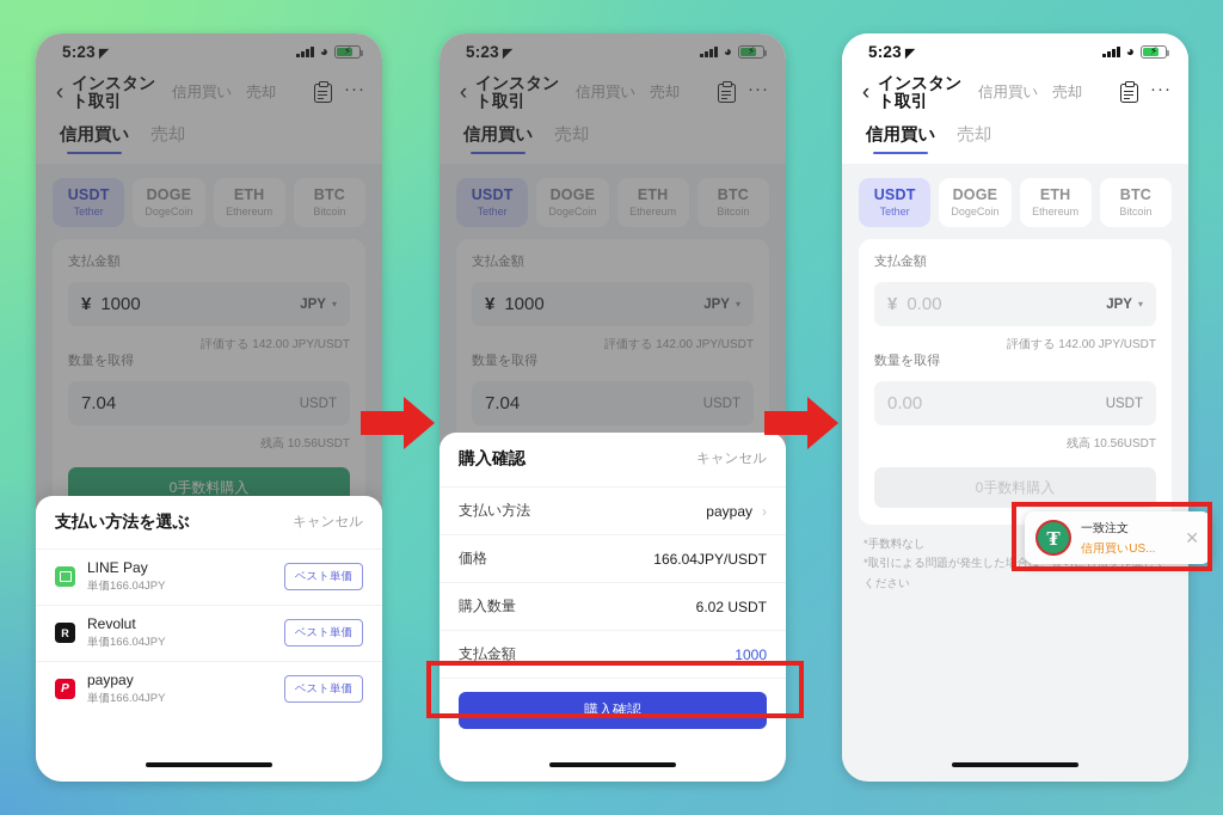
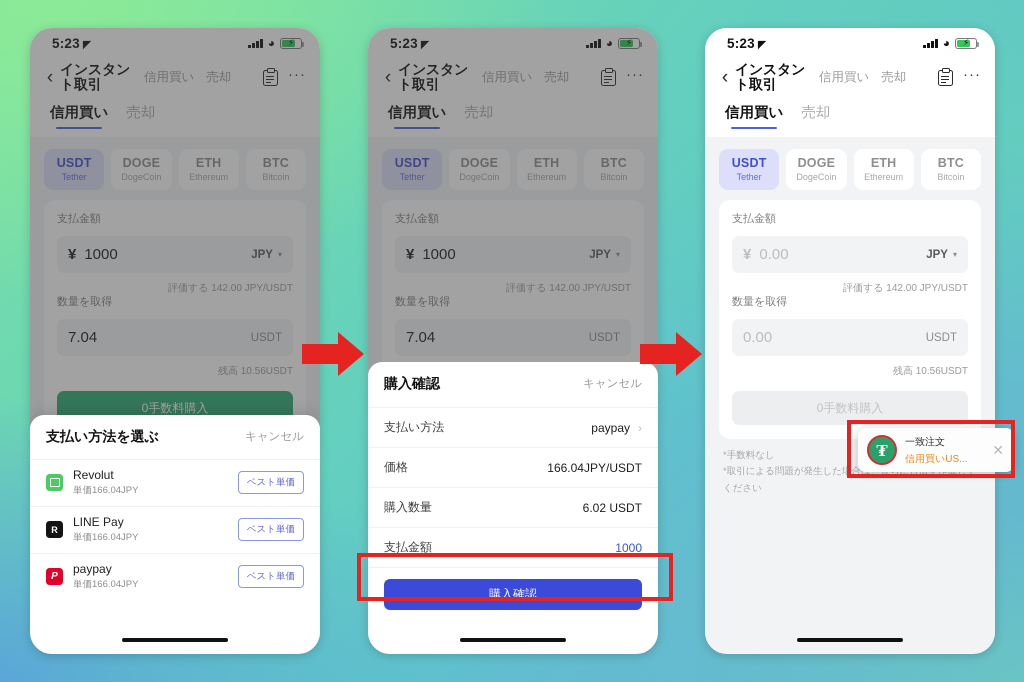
  5:23 ◤
  ◕
  ⚡
  ‹
  インスタント取引
  信用買い
  売却
  ···
  信用買い
  売却
  USDT
  Tether
  DOGE
  DogeCoin
  ETH
  Ethereum
  BTC
  Bitcoin
  支払金額
  ¥
  1000
  JPY
  ▾
  評価する 142.00 JPY/USDT
  数量を取得
  7.04
  USDT
  残高 10.56USDT
  0手数料購入
  支払い方法を選ぶ
  キャンセル
- LINE Pay
+ Revolut
  単価166.04JPY
  ベスト単価
- Revolut
+ LINE Pay
  単価166.04JPY
  ベスト単価
  paypay
  単価166.04JPY
  ベスト単価
  5:23 ◤
  ◕
  ⚡
  ‹
  インスタント取引
  信用買い
  売却
  ···
  信用買い
  売却
  USDT
  Tether
  DOGE
  DogeCoin
  ETH
  Ethereum
  BTC
  Bitcoin
  支払金額
  ¥
  1000
  JPY
  ▾
  評価する 142.00 JPY/USDT
  数量を取得
  7.04
  USDT
  購入確認
  キャンセル
  支払い方法
  paypay
  ›
  価格
  166.04JPY/USDT
  購入数量
  6.02 USDT
  支払金額
  1000
  購入確認
  5:23 ◤
  ◕
  ⚡
  ‹
  インスタント取引
  信用買い
  売却
  ···
  信用買い
  売却
  USDT
  Tether
  DOGE
  DogeCoin
  ETH
  Ethereum
  BTC
  Bitcoin
  支払金額
  ¥
  0.00
  JPY
  ▾
  評価する 142.00 JPY/USDT
  数量を取得
  0.00
  USDT
  残高 10.56USDT
  0手数料購入
  *手数料なし
  ₮
  一致注文
  信用買いUS...
  ✕
